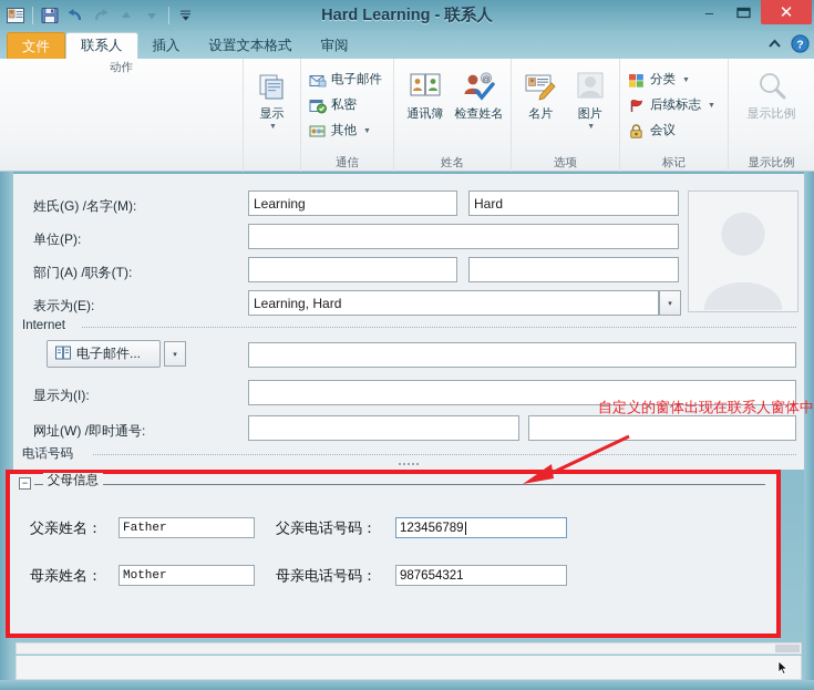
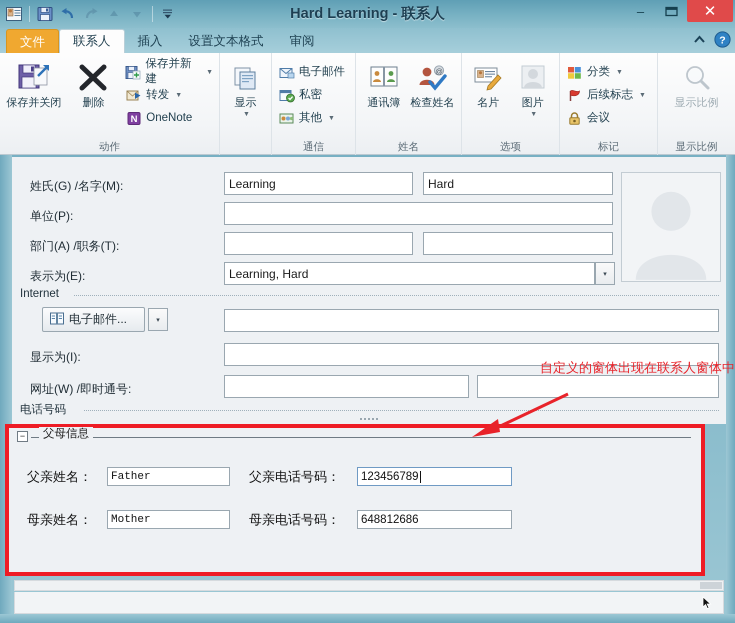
  Hard Learning - 联系人
  –
  ✕
  文件
  联系人
  插入
  设置文本格式
  审阅
  ?
+ 保存并关闭
+ 删除
+ 保存并新建
+ 转发
+ N
+ OneNote
  动作
  显示
  电子邮件
  私密
  其他
  通信
  通讯簿
  @
  检查姓名
  姓名
  名片
  图片
  选项
  分类
  后续标志
  会议
  标记
  显示比例
  显示比例
  姓氏(G) /名字(M):
  Learning
  Hard
  单位(P):
  部门(A) /职务(T):
  表示为(E):
  Learning, Hard
  Internet
  电子邮件...
  显示为(I):
  网址(W) /即时通号:
  电话号码
  自定义的窗体出现在联系人窗体中
  −
  父母信息
  父亲姓名：
  Father
  父亲电话号码：
  123456789
  母亲姓名：
  Mother
  母亲电话号码：
- 987654321
+ 648812686
